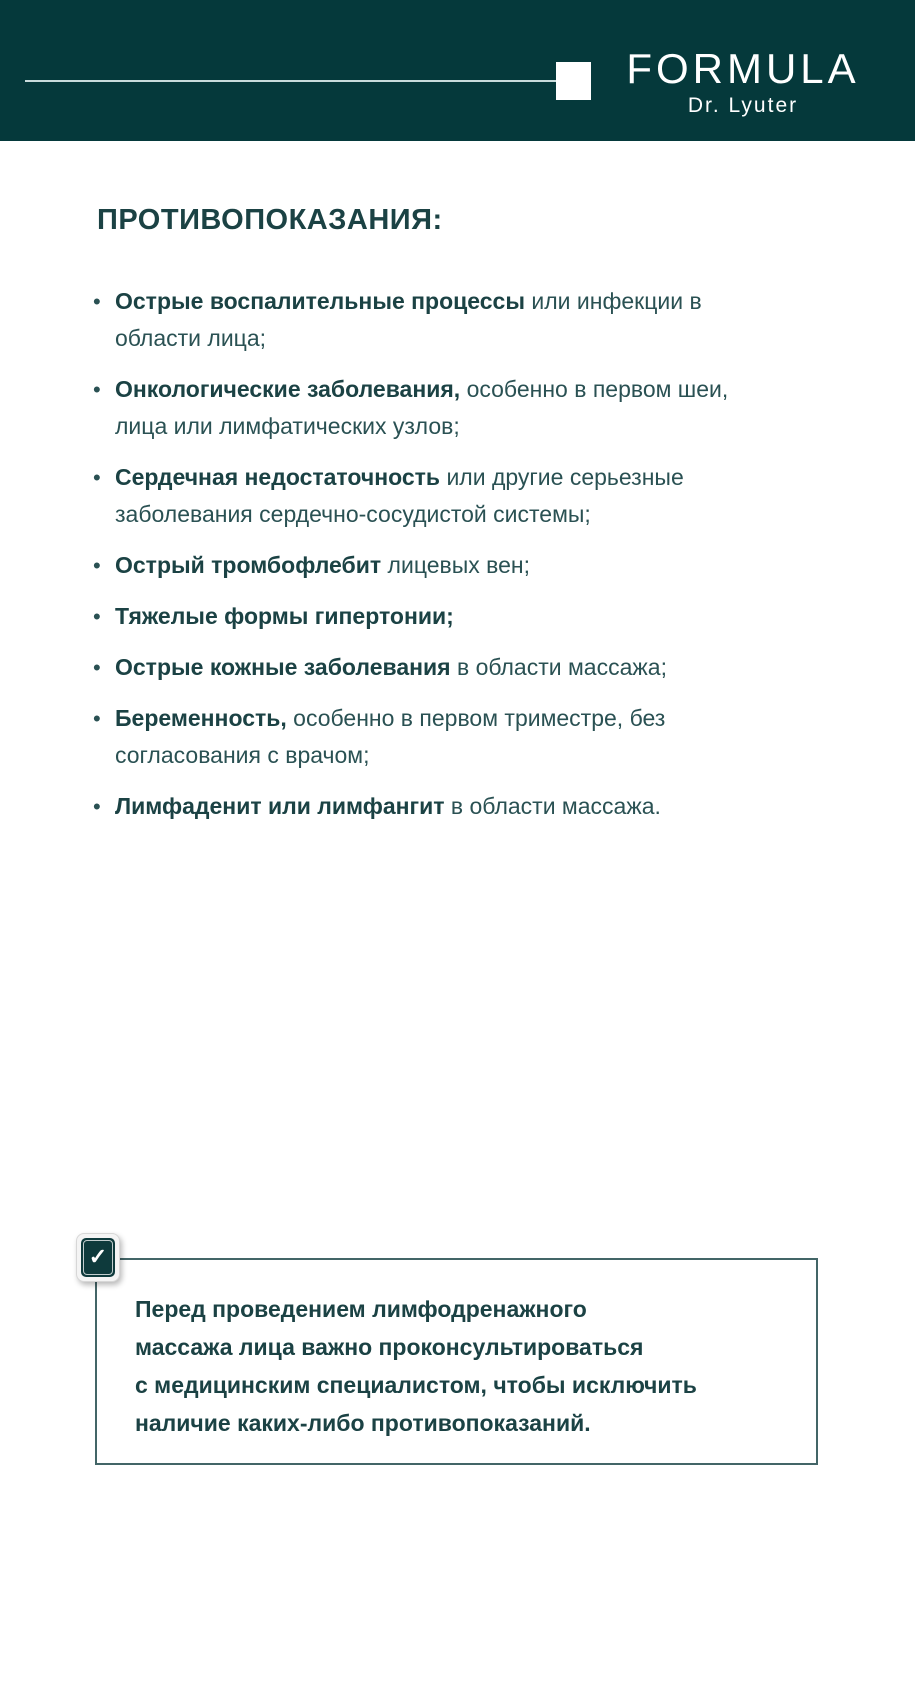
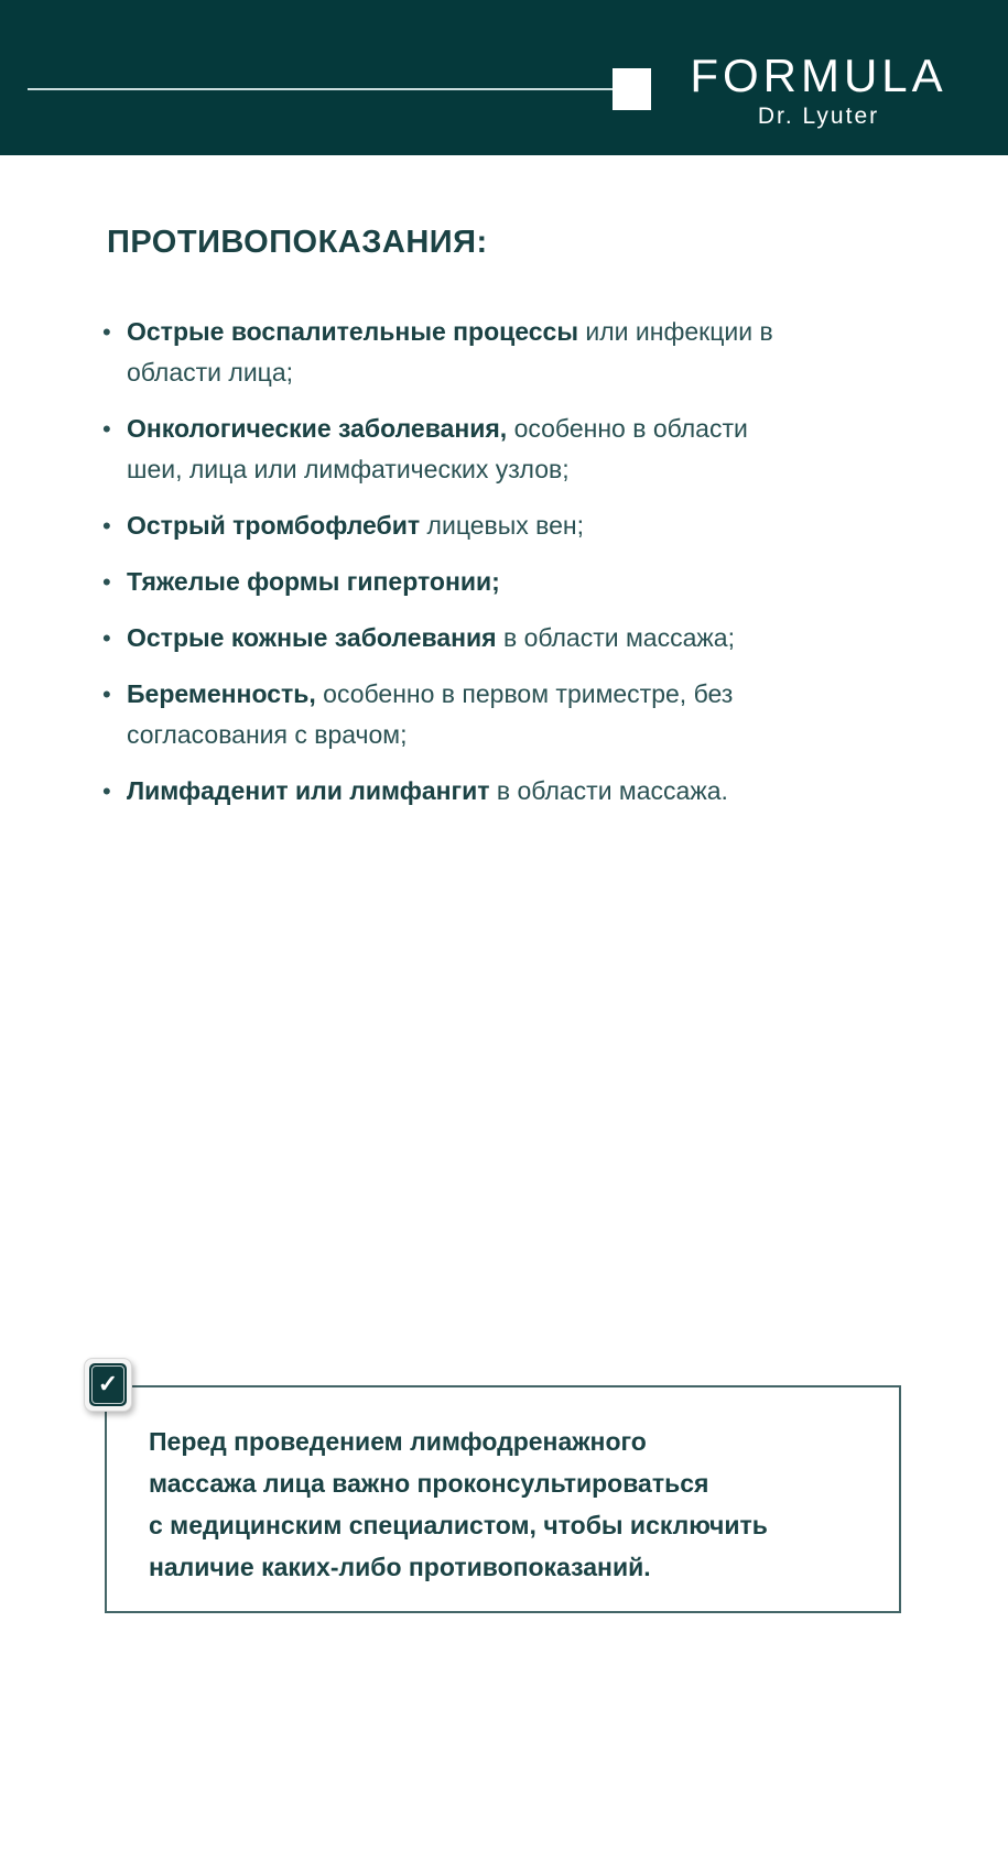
  FORMULA
  Dr. Lyuter
  ПРОТИВОПОКАЗАНИЯ:
  Острые воспалительные процессы или инфекции в области лица;
- Онкологические заболевания, особенно в первом шеи, лица или лимфатических узлов;
+ Онкологические заболевания, особенно в области шеи, лица или лимфатических узлов;
- Сердечная недостаточность или другие серьезные заболевания сердечно-сосудистой системы;
  Острый тромбофлебит лицевых вен;
  Тяжелые формы гипертонии;
  Острые кожные заболевания в области массажа;
  Беременность, особенно в первом триместре, без согласования с врачом;
  Лимфаденит или лимфангит в области массажа.
  ✓
  Перед проведением лимфодренажного
  массажа лица важно проконсультироваться
  с медицинским специалистом, чтобы исключить
  наличие каких-либо противопоказаний.
